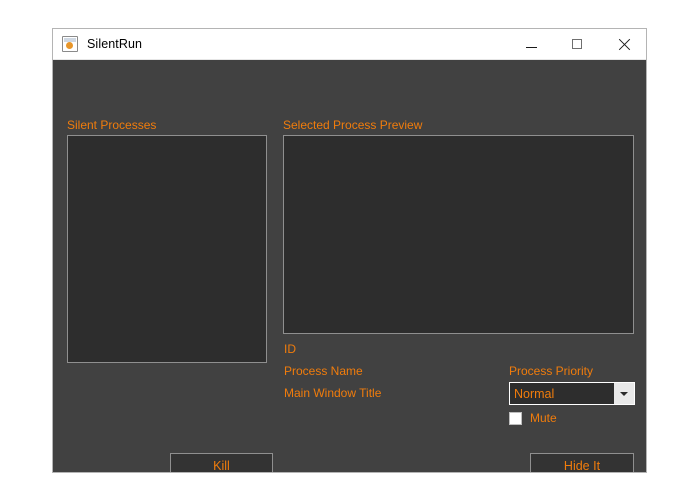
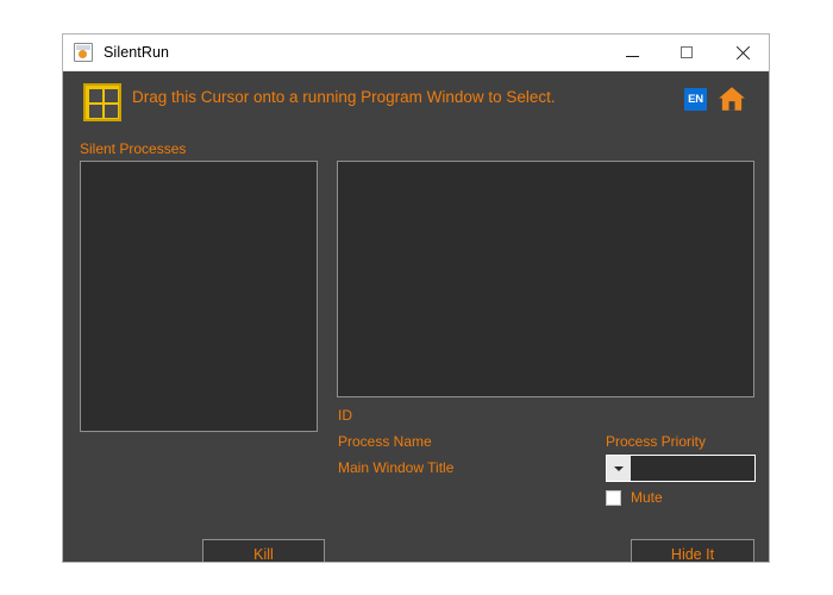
  SilentRun
+ Drag this Cursor onto a running Program Window to Select.
+ EN
  Silent Processes
  Kill
- Selected Process Preview
  ID
  Process Name
  Main Window Title
  Process Priority
- Normal
  Mute
  Hide It
